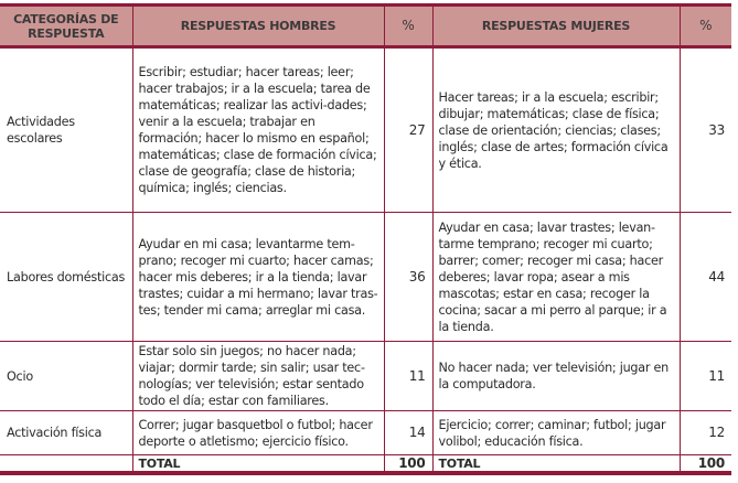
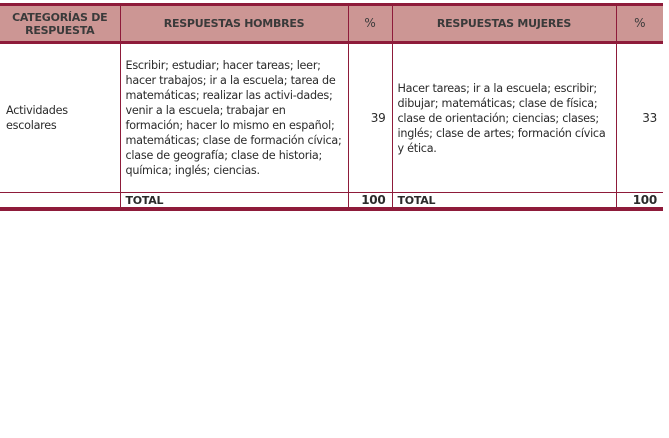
  CATEGORÍAS DE RESPUESTA	RESPUESTAS HOMBRES	%	RESPUESTAS MUJERES	%
- Actividades escolares	Escribir; estudiar; hacer tareas; leer; hacer trabajos; ir a la escuela; tarea de matemáticas; realizar las activi-dades; venir a la escuela; trabajar en formación; hacer lo mismo en español; matemáticas; clase de formación cívica; clase de geografía; clase de historia; química; inglés; ciencias.	27	Hacer tareas; ir a la escuela; escribir; dibujar; matemáticas; clase de física; clase de orientación; ciencias; clases; inglés; clase de artes; formación cívica y ética.	33
+ Actividades escolares	Escribir; estudiar; hacer tareas; leer; hacer trabajos; ir a la escuela; tarea de matemáticas; realizar las activi-dades; venir a la escuela; trabajar en formación; hacer lo mismo en español; matemáticas; clase de formación cívica; clase de geografía; clase de historia; química; inglés; ciencias.	39	Hacer tareas; ir a la escuela; escribir; dibujar; matemáticas; clase de física; clase de orientación; ciencias; clases; inglés; clase de artes; formación cívica y ética.	33
- Labores domésticas	Ayudar en mi casa; levantarme tem-prano; recoger mi cuarto; hacer camas; hacer mis deberes; ir a la tienda; lavar trastes; cuidar a mi hermano; lavar tras-tes; tender mi cama; arreglar mi casa.	36	Ayudar en casa; lavar trastes; levan-tarme temprano; recoger mi cuarto; barrer; comer; recoger mi casa; hacer deberes; lavar ropa; asear a mis mascotas; estar en casa; recoger la cocina; sacar a mi perro al parque; ir a la tienda.	44
- Ocio	Estar solo sin juegos; no hacer nada; viajar; dormir tarde; sin salir; usar tec-nologías; ver televisión; estar sentado todo el día; estar con familiares.	11	No hacer nada; ver televisión; jugar en la computadora.	11
- Activación física	Correr; jugar basquetbol o futbol; hacer deporte o atletismo; ejercicio físico.	14	Ejercicio; correr; caminar; futbol; jugar volibol; educación física.	12
  	TOTAL	100	TOTAL	100
